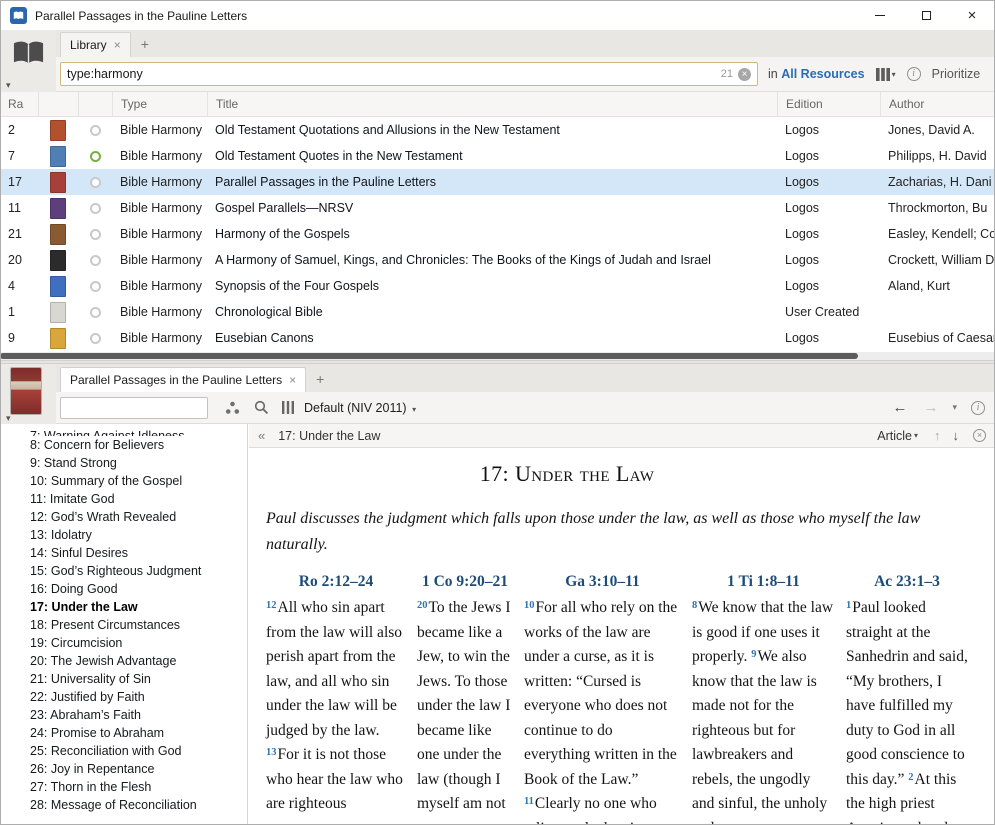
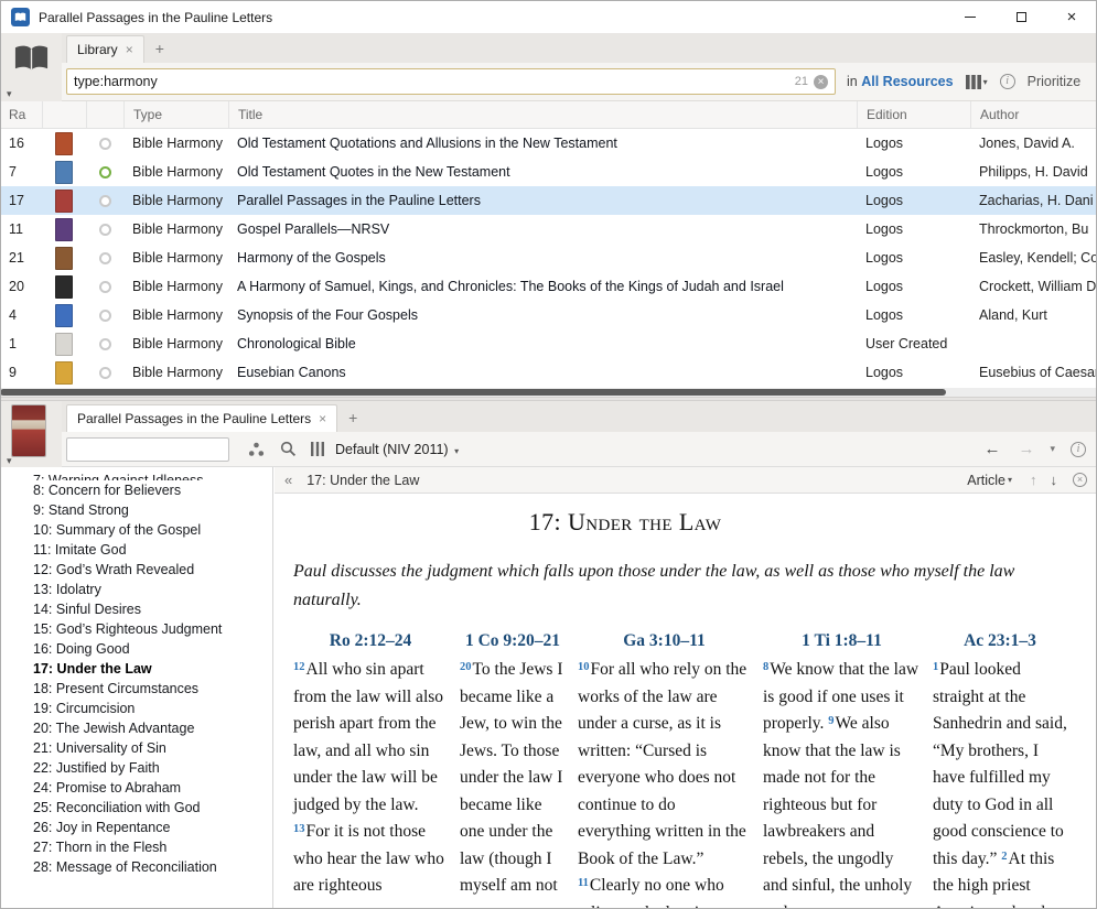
  Parallel Passages in the Pauline Letters
  ×
  ▾
  Library
  ×
  +
  type:harmony
  21
  ×
  in All Resources
  ▾
  i
  Prioritize
  Ra
  Type
  Title
  Edition
  Author
- 2
+ 16
  Bible Harmony
  Old Testament Quotations and Allusions in the New Testament
  Logos
  Jones, David A.
  7
  Bible Harmony
  Old Testament Quotes in the New Testament
  Logos
  Philipps, H. David
  17
  Bible Harmony
  Parallel Passages in the Pauline Letters
  Logos
  Zacharias, H. Dani
  11
  Bible Harmony
  Gospel Parallels—NRSV
  Logos
  Throckmorton, Bu
  21
  Bible Harmony
  Harmony of the Gospels
  Logos
  Easley, Kendell; Co
  20
  Bible Harmony
  A Harmony of Samuel, Kings, and Chronicles: The Books of the Kings of Judah and Israel
  Logos
  Crockett, William D
  4
  Bible Harmony
  Synopsis of the Four Gospels
  Logos
  Aland, Kurt
  1
  Bible Harmony
  Chronological Bible
  User Created
  9
  Bible Harmony
  Eusebian Canons
  Logos
  Eusebius of Caesa
  ▾
  Parallel Passages in the Pauline Letters
  ×
  +
  Default (NIV 2011) ▾
  ←
  →
  ▾
  i
  8: Concern for Believers
  9: Stand Strong
  10: Summary of the Gospel
  11: Imitate God
  12: God’s Wrath Revealed
  13: Idolatry
  14: Sinful Desires
  15: God’s Righteous Judgment
  16: Doing Good
  17: Under the Law
  18: Present Circumstances
  19: Circumcision
  20: The Jewish Advantage
  21: Universality of Sin
  22: Justified by Faith
- 23: Abraham’s Faith
  24: Promise to Abraham
  25: Reconciliation with God
  26: Joy in Repentance
  27: Thorn in the Flesh
  28: Message of Reconciliation
  «
  17: Under the Law
  Article
  ▾
  ↑
  ↓
  ×
  17: Under the Law
  Paul discusses the judgment which falls upon those under the law, as well as those who myself the law naturally.
  Ro 2:12–24
  12All who sin apart from the law will also perish apart from the law, and all who sin under the law will be judged by the law. 13For it is not those who hear the law who are righteous
  1 Co 9:20–21
  20To the Jews I became like a Jew, to win the Jews. To those under the law I became like one under the law (though I myself am not
  Ga 3:10–11
  10For all who rely on the works of the law are under a curse, as it is written: “Cursed is everyone who does not continue to do everything written in the Book of the Law.” 11Clearly no one who
  1 Ti 1:8–11
  8We know that the law is good if one uses it properly. 9We also know that the law is made not for the righteous but for lawbreakers and rebels, the ungodly and sinful, the unholy
  Ac 23:1–3
  1Paul looked straight at the Sanhedrin and said, “My brothers, I have fulfilled my duty to God in all good conscience to this day.” 2At this the high priest
